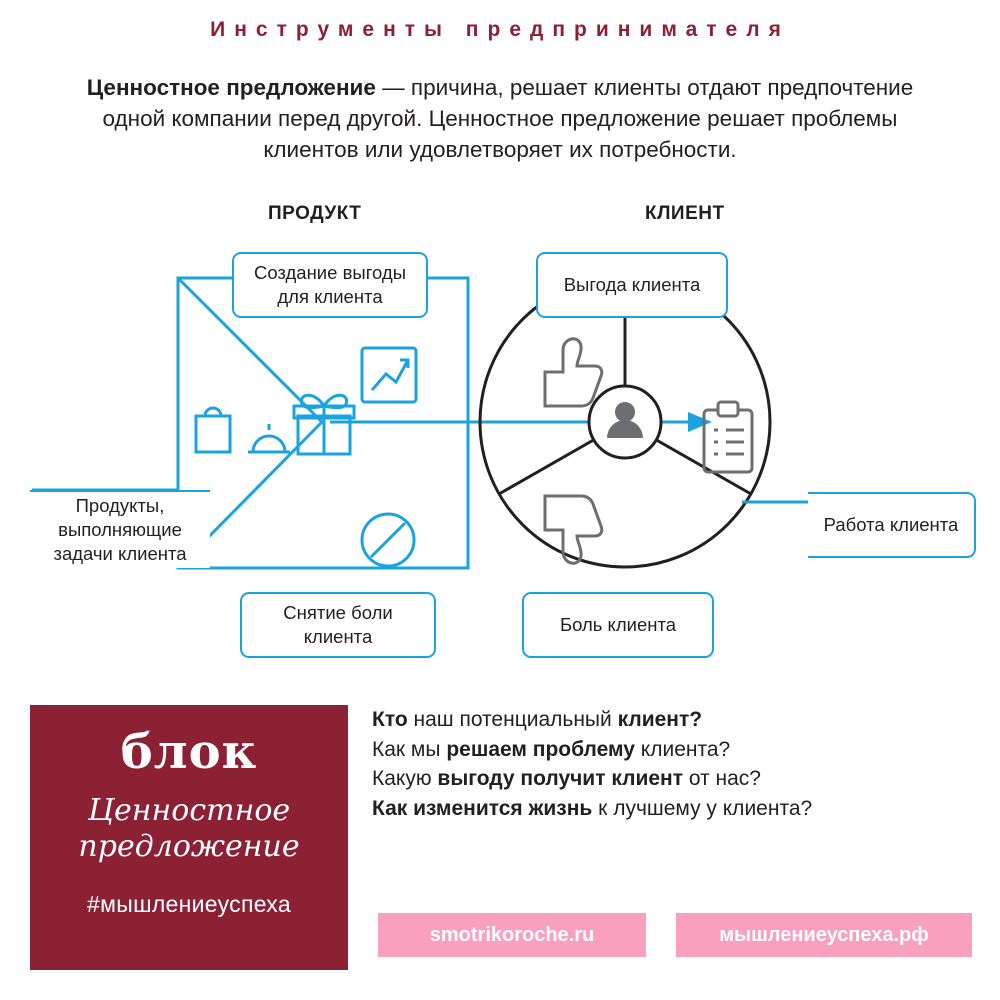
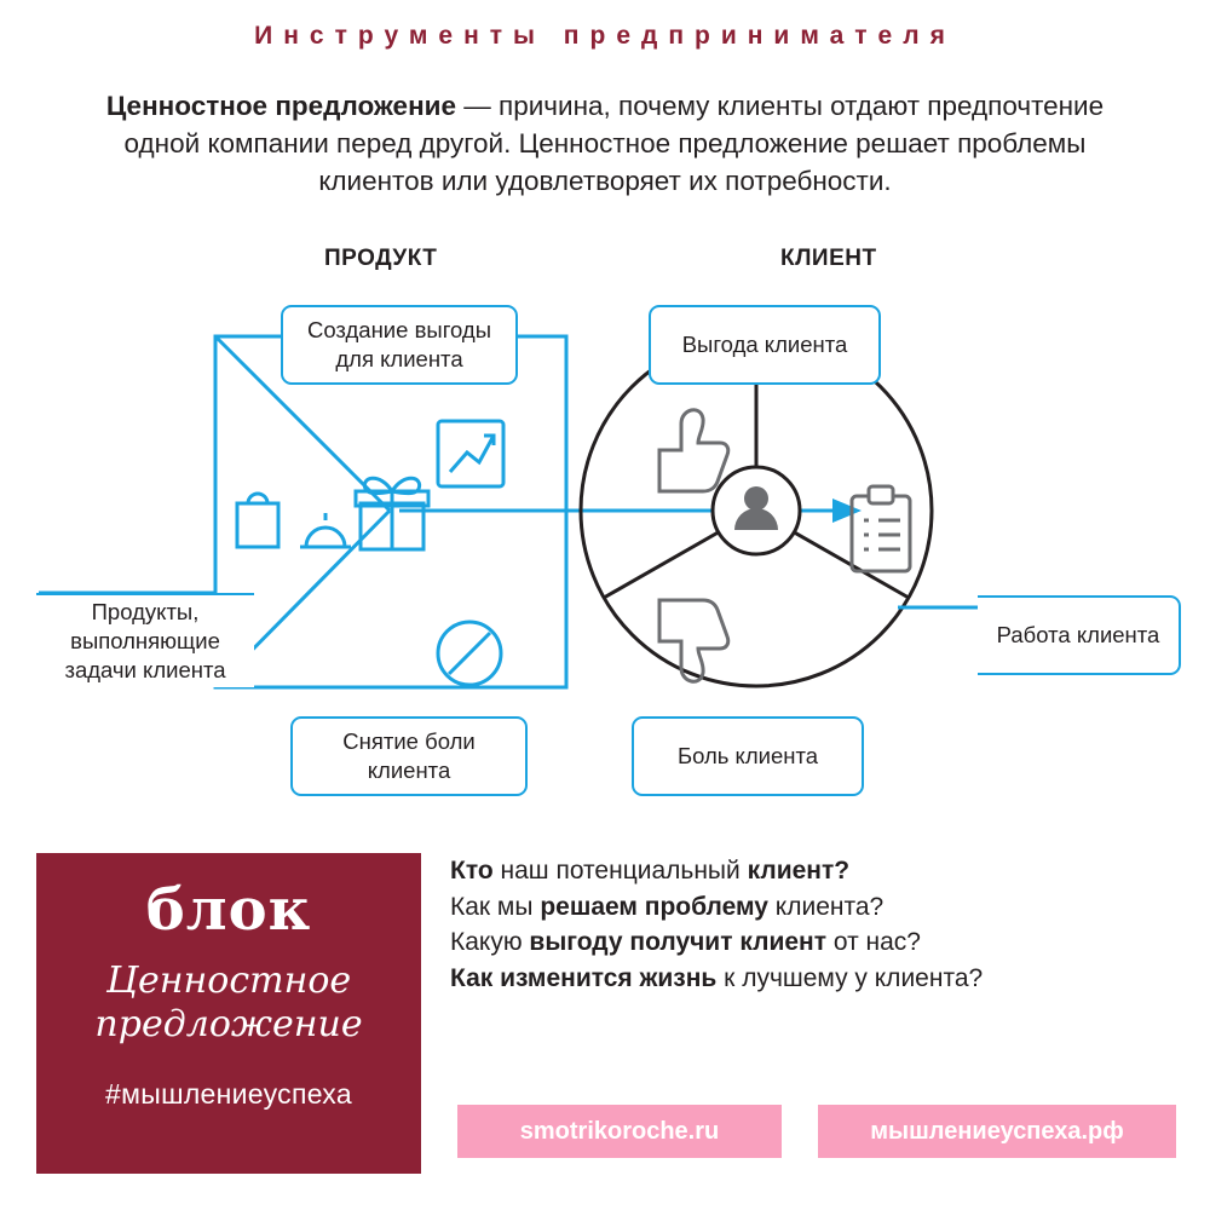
  Инструменты предпринимателя
- Ценностное предложение — причина, решает клиенты отдают предпочтение одной компании перед другой. Ценностное предложение решает проблемы клиентов или удовлетворяет их потребности.
+ Ценностное предложение — причина, почему клиенты отдают предпочтение одной компании перед другой. Ценностное предложение решает проблемы клиентов или удовлетворяет их потребности.
  ПРОДУКТ
  КЛИЕНТ
  Создание выгоды для клиента
  Снятие боли клиента
  Выгода клиента
  Боль клиента
  Работа клиента
  Продукты,
  выполняющие
  задачи клиента
  блок
  Ценностное
  предложение
  #мышлениеуспеха
  Кто наш потенциальный клиент?
  Как мы решаем проблему клиента?
  Какую выгоду получит клиент от нас?
  Как изменится жизнь к лучшему у клиента?
  smotrikoroche.ru
  мышлениеуспеха.рф
